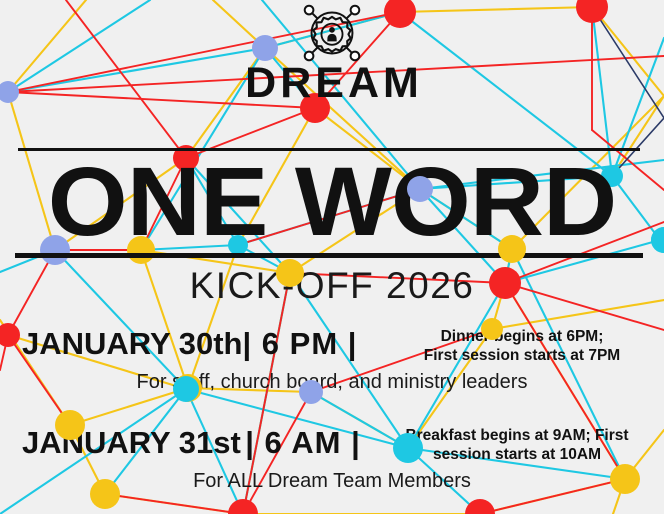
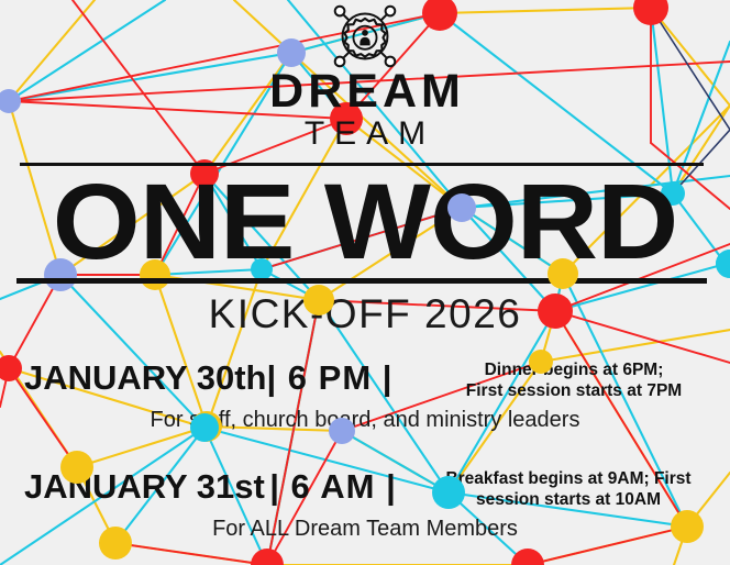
  DREAM
+ TEAM
  ONE WORD
  KICKOFF 2026
  JANUARY 30th| 6 PM |
  Dinneegins at 6PM;
  First session starts at 7PM
  Forff, church bord, and ministry leaders
  JANUARY 31st | 6 AM |
  reakfast begins at 9AM; First
  session starts at 10AM
  For ALL Dream Team Members
